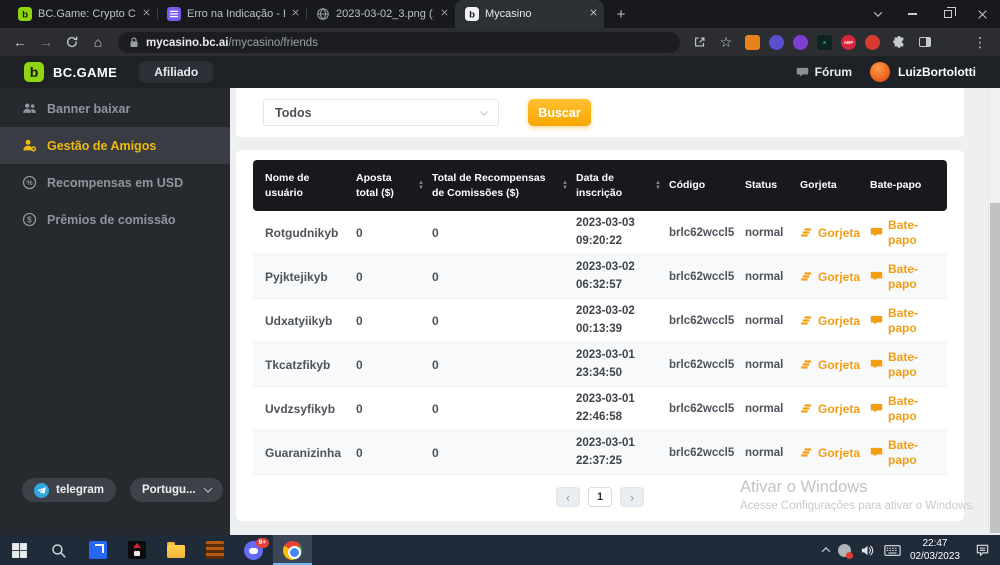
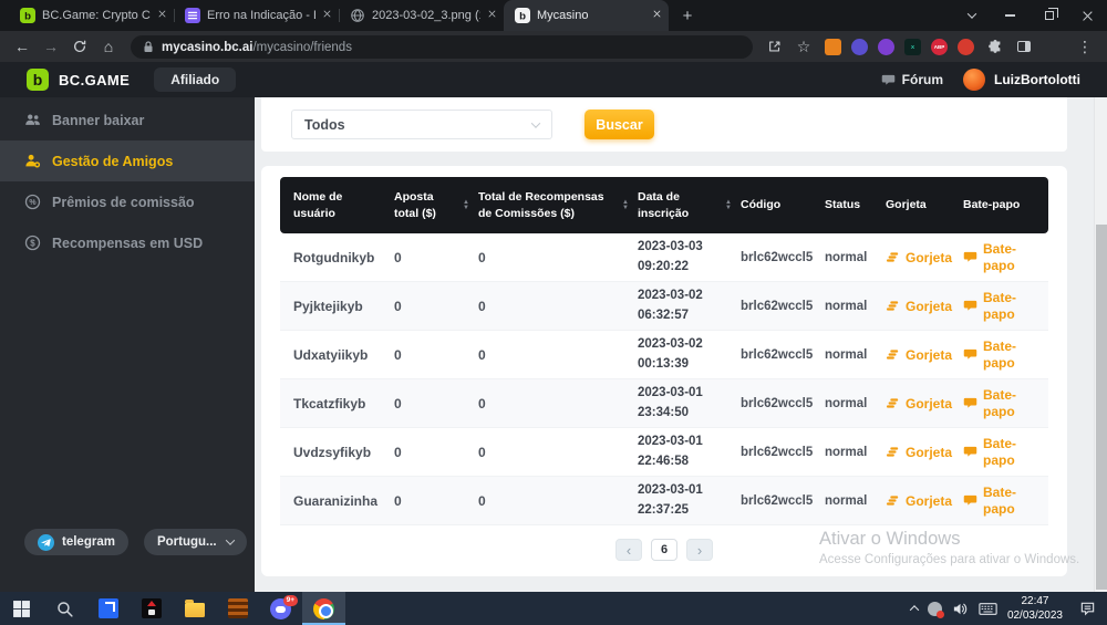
  b
  2023-03-02_3.png (
  b
  Mycasino
  +
  ←
  →
  ⌂
  mycasino.bc.ai/mycasino/friends
  ☆
  ⋮
  b
  BC.GAME
  Afiliado
  Fórum
  LuizBortolotti
  Banner baixar
  Gestão de Amigos
- Recompensas em USD
+ Prêmios de comissão
  $
- Prêmios de comissão
+ Recompensas em USD
  telegram
  Portugu...
  Todos
  Buscar
  Nome de usuário
  Aposta total ($)
  Total de Recompensas de Comissões ($)
  Data de inscrição
  Código
  Status
  Gorjeta
  Bate-papo
  Rotgudnikyb
  0
  0
  2023-03-03
  09:20:22
  brlc62wccl5
  normal
  Gorjeta
  Bate-papo
  Pyjktejikyb
  0
  0
  2023-03-02
  06:32:57
  brlc62wccl5
  normal
  Gorjeta
  Bate-papo
  Udxatyiikyb
  0
  0
  2023-03-02
  00:13:39
  brlc62wccl5
  normal
  Gorjeta
  Bate-papo
  Tkcatzfikyb
  0
  0
  2023-03-01
  23:34:50
  brlc62wccl5
  normal
  Gorjeta
  Bate-papo
  Uvdzsyfikyb
  0
  0
  2023-03-01
  22:46:58
  brlc62wccl5
  normal
  Gorjeta
  Bate-papo
  Guaranizinha
  0
  0
  2023-03-01
  22:37:25
  brlc62wccl5
  normal
  Gorjeta
  Bate-papo
  ‹
- 1
+ 6
  ›
  Ativar o Windows
  Acesse Configurações para ativar o Windows.
  22:47
  02/03/2023
